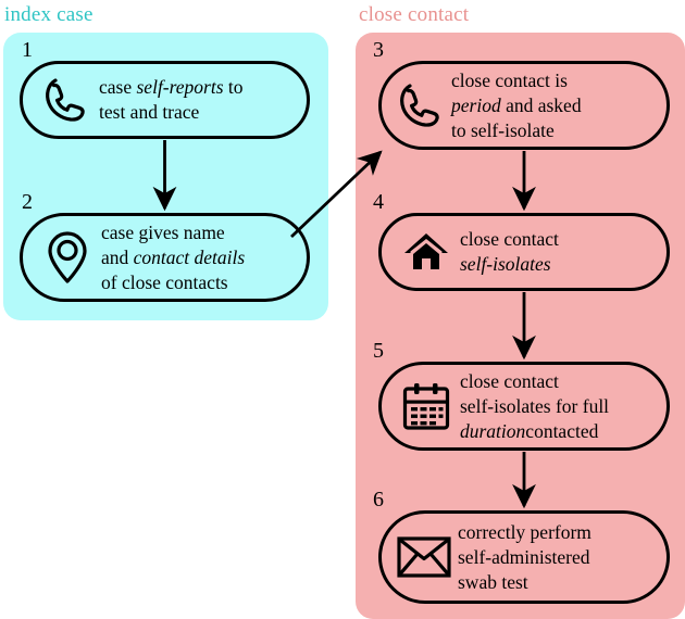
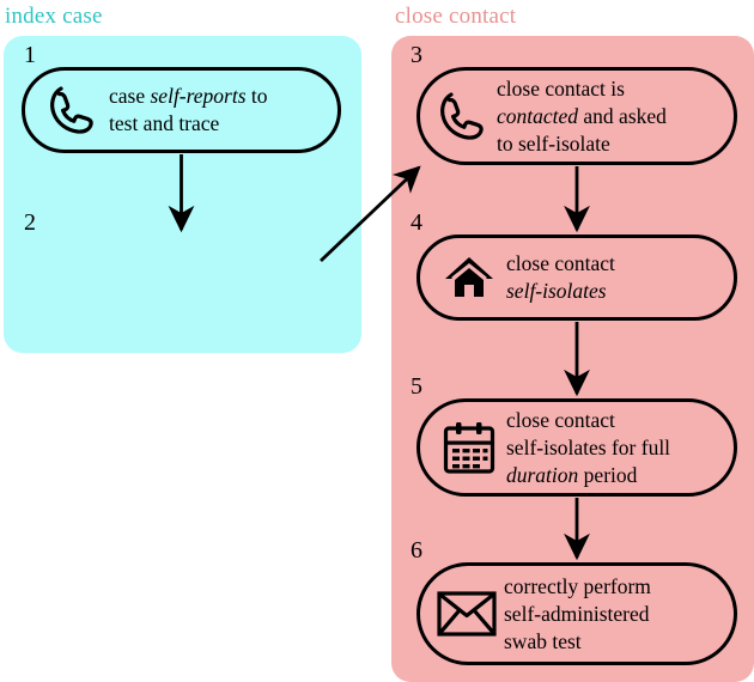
  index case
  close contact
  1
  2
  3
  4
  5
  6
  case self-reports to
  test and trace
- case gives name
- and contact details
- of close contacts
  close contact is
- period and asked
+ contacted and asked
  to self-isolate
  close contact
  self-isolates
  close contact
  self-isolates for full
- durationcontacted
+ duration period
  correctly perform
  self-administered
  swab test
